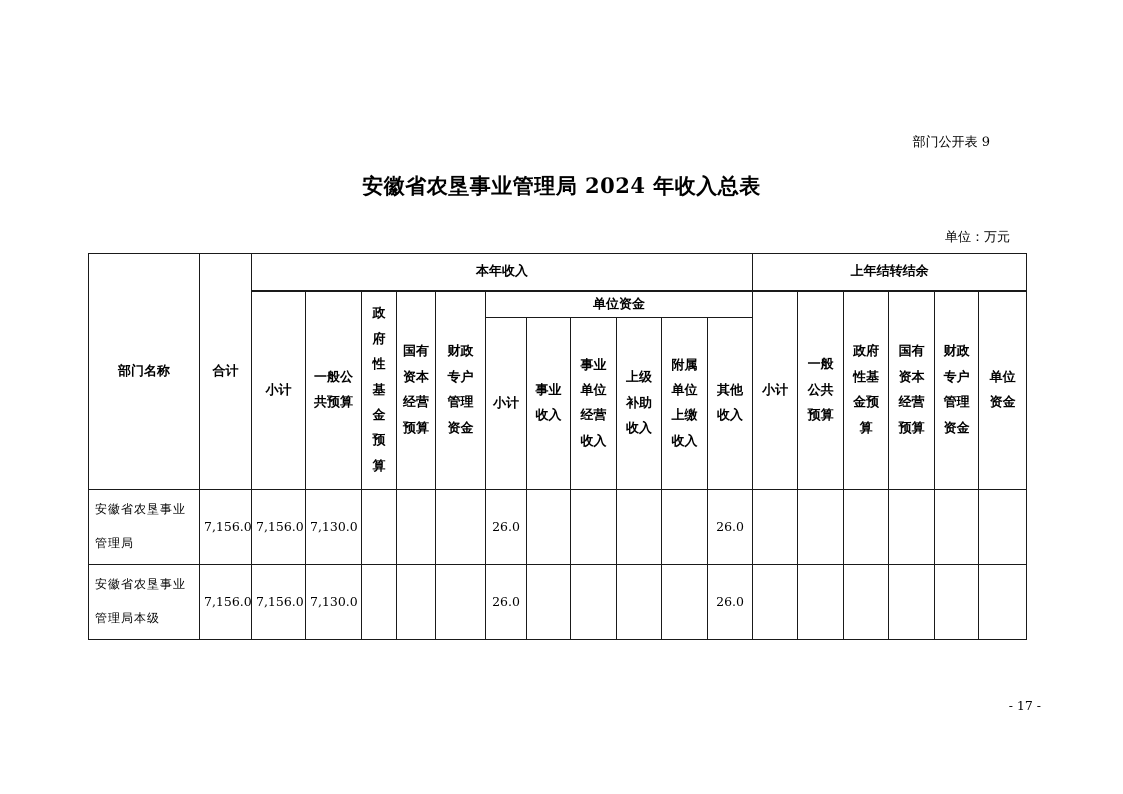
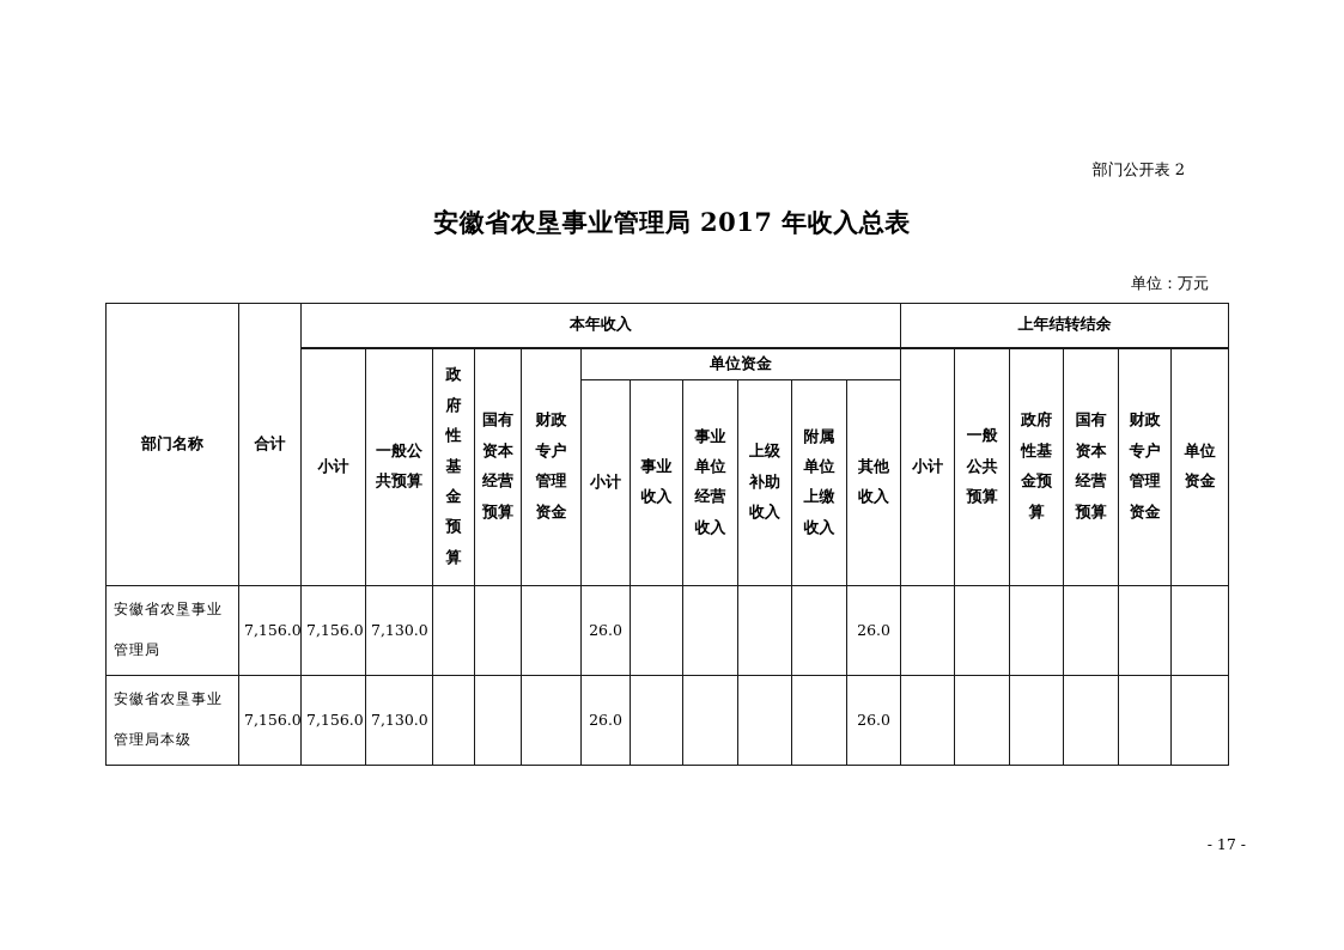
- 部门公开表 9
+ 部门公开表 2
- 安徽省农垦事业管理局 2024 年收入总表
+ 安徽省农垦事业管理局 2017 年收入总表
  单位：万元
  部门名称	合计	本年收入	上年结转结余
  小计	一般公共预算	政府性基金预算	国有资本经营预算	财政专户管理资金	单位资金	小计	一般公共预算	政府性基金预算	国有资本经营预算	财政专户管理资金	单位资金
  小计	事业收入	事业单位经营收入	上级补助收入	附属单位上缴收入	其他收入
  安徽省农垦事业管理局	7,156.0	7,156.0	7,130.0				26.0					26.0
  安徽省农垦事业管理局本级	7,156.0	7,156.0	7,130.0				26.0					26.0
  - 17 -
